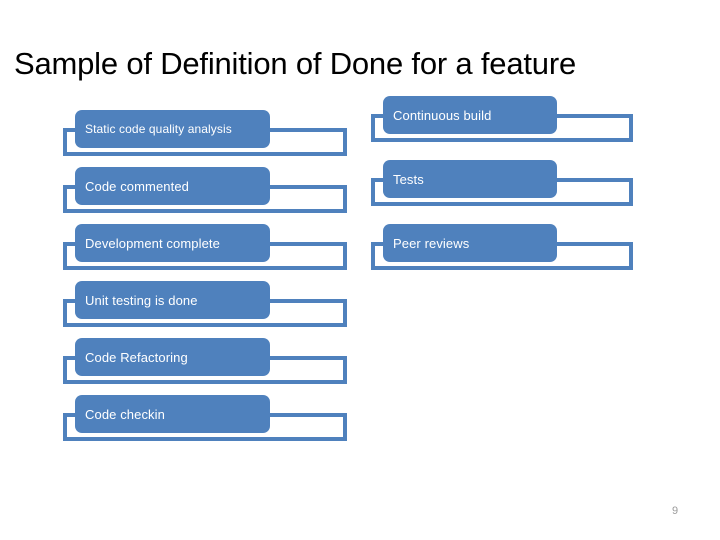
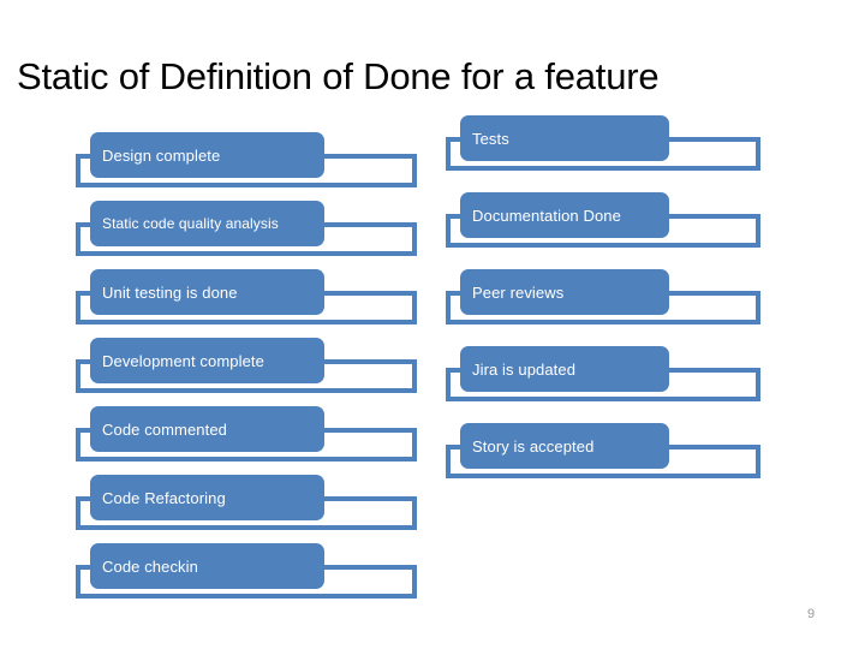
- Sample of Definition of Done for a feature
+ Static of Definition of Done for a feature
+ Design complete
  Static code quality analysis
- Code commented
+ Unit testing is done
  Development complete
- Unit testing is done
+ Code commented
  Code Refactoring
  Code checkin
- Continuous build
  Tests
+ Documentation Done
  Peer reviews
+ Jira is updated
+ Story is accepted
  9
